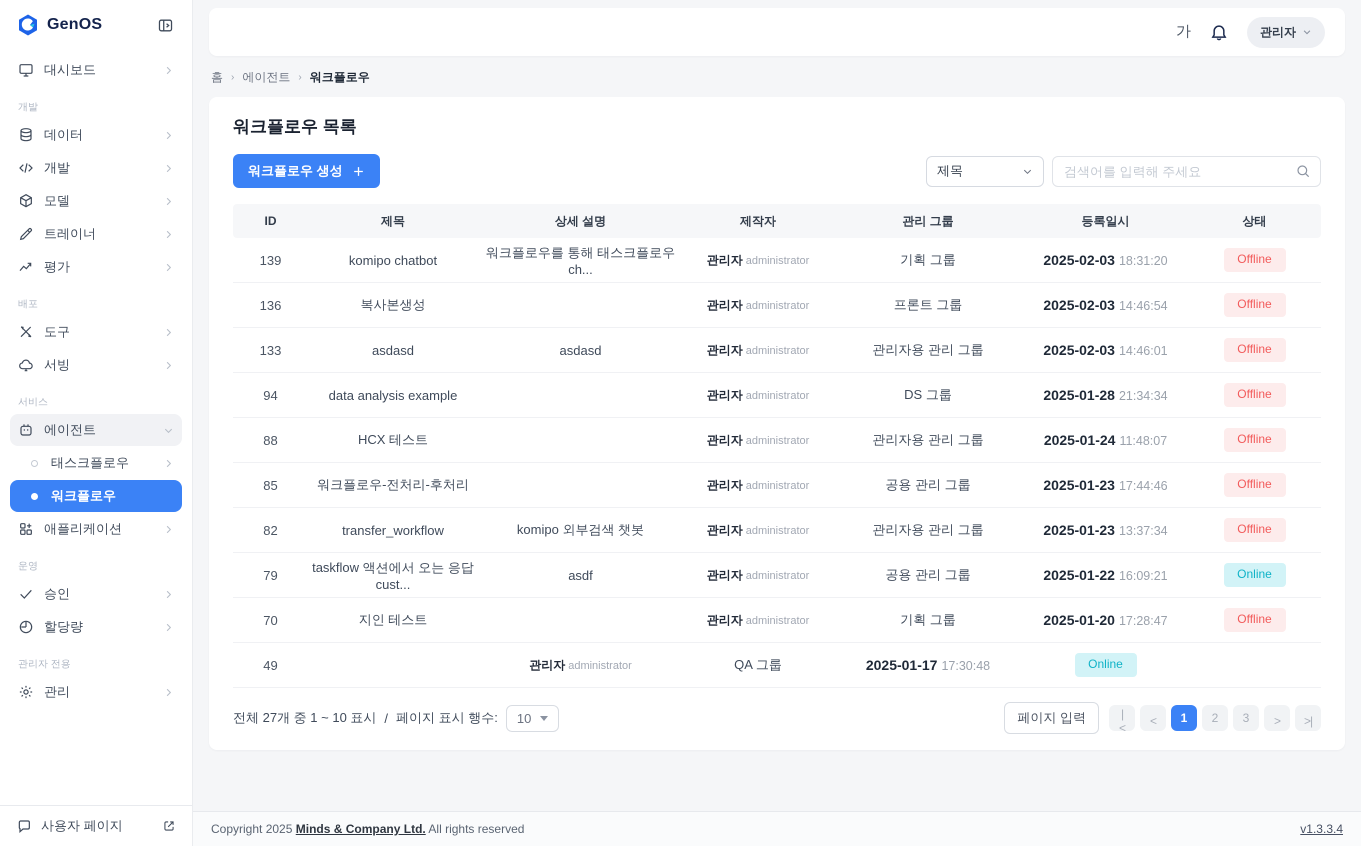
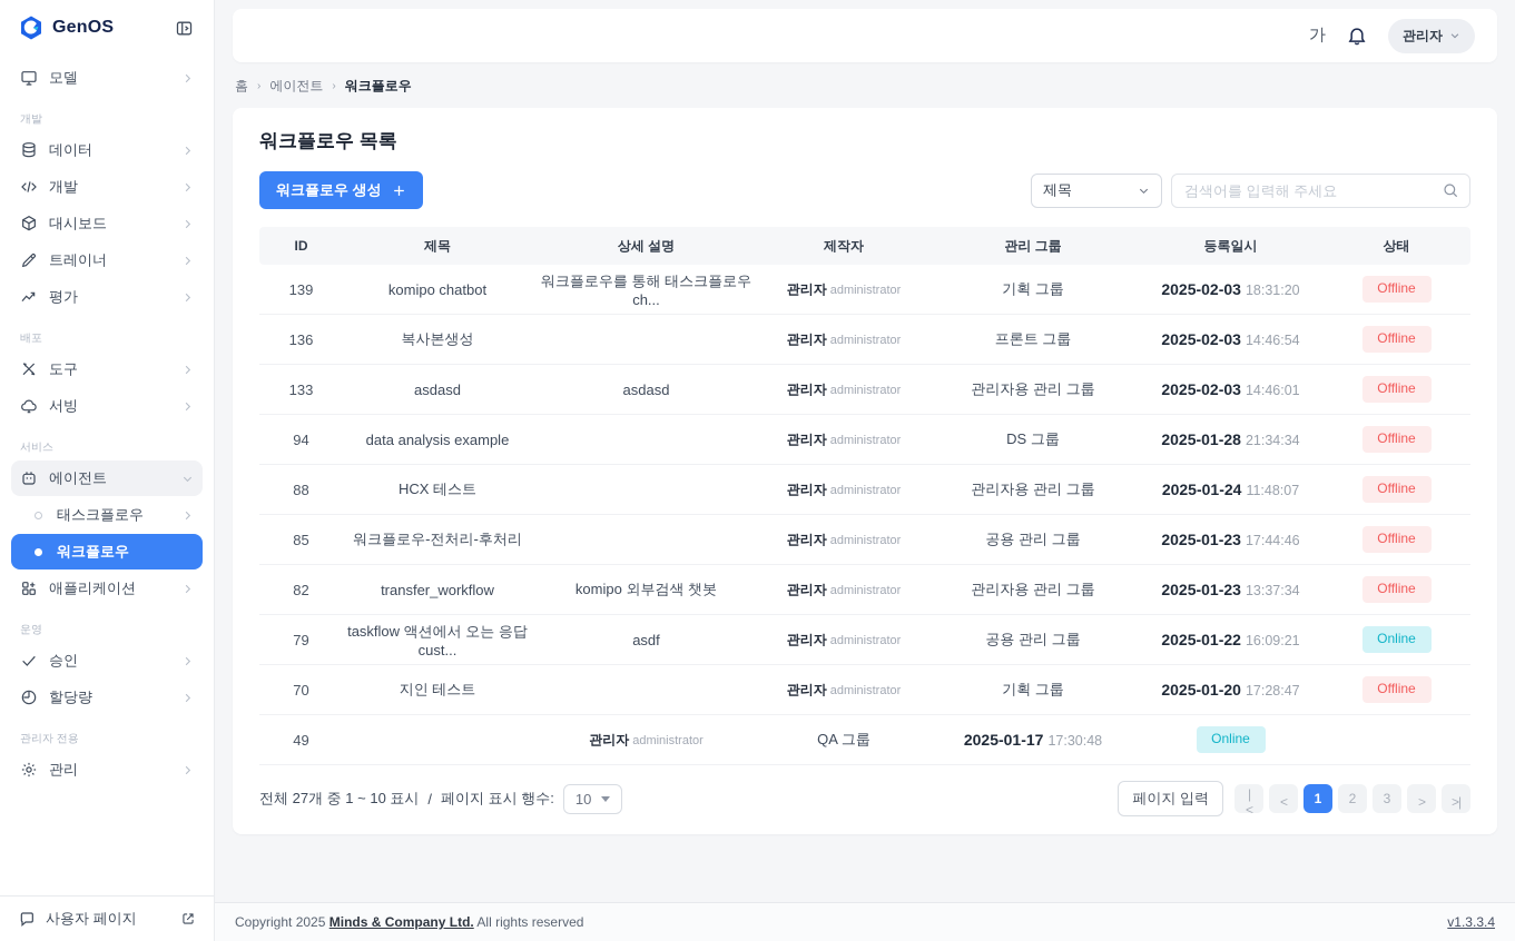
  GenOS
- 대시보드
+ 모델
  개발
  데이터
  개발
- 모델
+ 대시보드
  트레이너
  평가
  배포
  도구
  서빙
  서비스
  에이전트
  태스크플로우
  워크플로우
  애플리케이션
  운영
  승인
  할당량
  관리자 전용
  관리
  사용자 페이지
  가
  관리자
  홈
  ›
  에이전트
  ›
  워크플로우
  워크플로우 목록
  워크플로우 생성
  제목
  검색어를 입력해 주세요
  ID
  제목
  상세 설명
  제작자
  관리 그룹
  등록일시
  상태
  139
  komipo chatbot
  워크플로우를 통해 태스크플로우 ch...
  관리자 administrator
  기획 그룹
  2025-02-03 18:31:20
  Offline
  136
  복사본생성
  관리자 administrator
  프론트 그룹
  2025-02-03 14:46:54
  Offline
  133
  asdasd
  asdasd
  관리자 administrator
  관리자용 관리 그룹
  2025-02-03 14:46:01
  Offline
  94
  data analysis example
  관리자 administrator
  DS 그룹
  2025-01-28 21:34:34
  Offline
  88
  HCX 테스트
  관리자 administrator
  관리자용 관리 그룹
  2025-01-24 11:48:07
  Offline
  85
  워크플로우-전처리-후처리
  관리자 administrator
  공용 관리 그룹
  2025-01-23 17:44:46
  Offline
  82
  transfer_workflow
  komipo 외부검색 챗봇
  관리자 administrator
  관리자용 관리 그룹
  2025-01-23 13:37:34
  Offline
  79
  taskflow 액션에서 오는 응답 cust...
  asdf
  관리자 administrator
  공용 관리 그룹
  2025-01-22 16:09:21
  Online
  70
  지인 테스트
  관리자 administrator
  기획 그룹
  2025-01-20 17:28:47
  Offline
  49
  관리자 administrator
  QA 그룹
  2025-01-17 17:30:48
  Online
  전체 27개 중 1 ~ 10 표시
  /
  페이지 표시 행수:
  10
  페이지 입력
  |<
  <
  1
  2
  3
  >
  >|
  Copyright 2025 Minds & Company Ltd. All rights reserved
  v1.3.3.4
